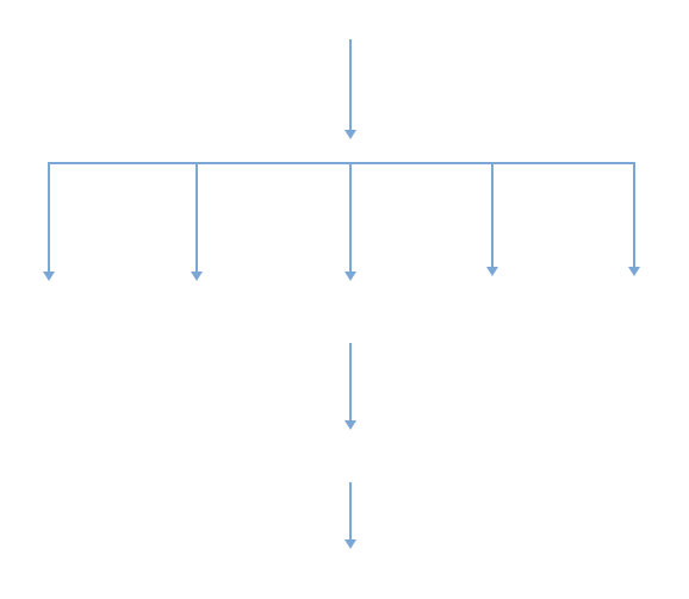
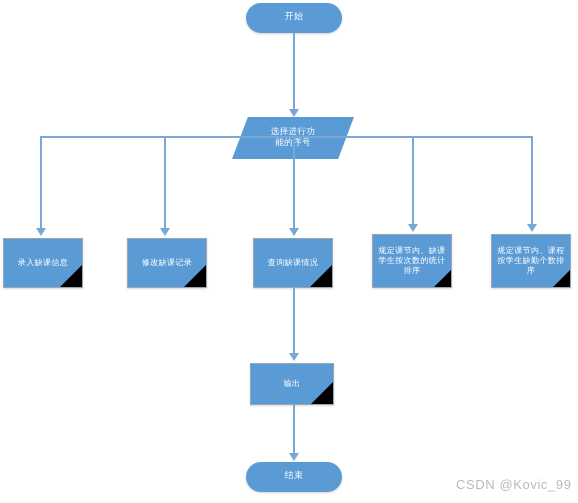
+ 开始
+ 选择进行功
+ 能的序号
+ 录入缺课信息
+ 修改缺课记录
+ 查询缺课情况
+ 规定课节内、缺课
+ 学生按次数的统计
+ 排序
+ 规定课节内、课程
+ 按学生缺勤个数排
+ 序
+ 输出
+ 结束
+ CSDN @Kovic_99
